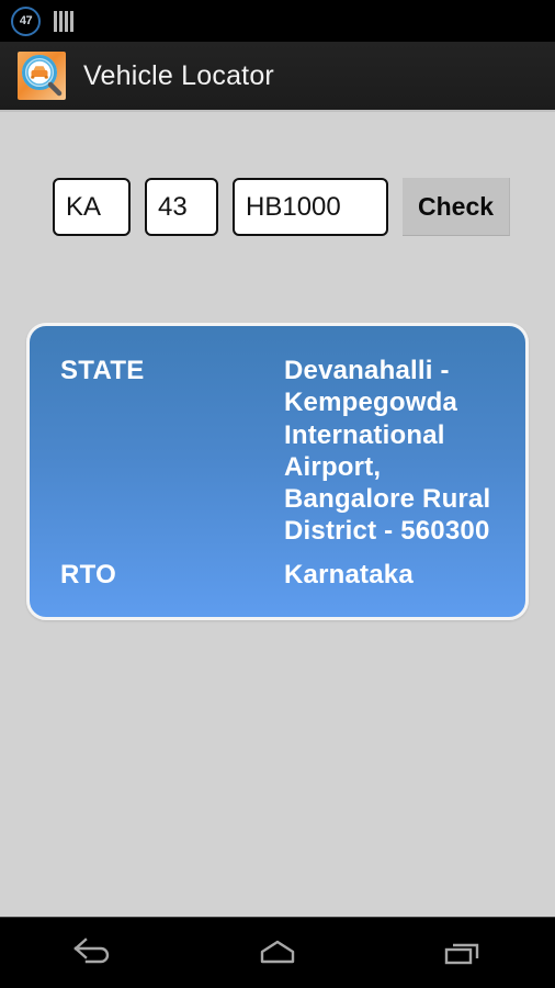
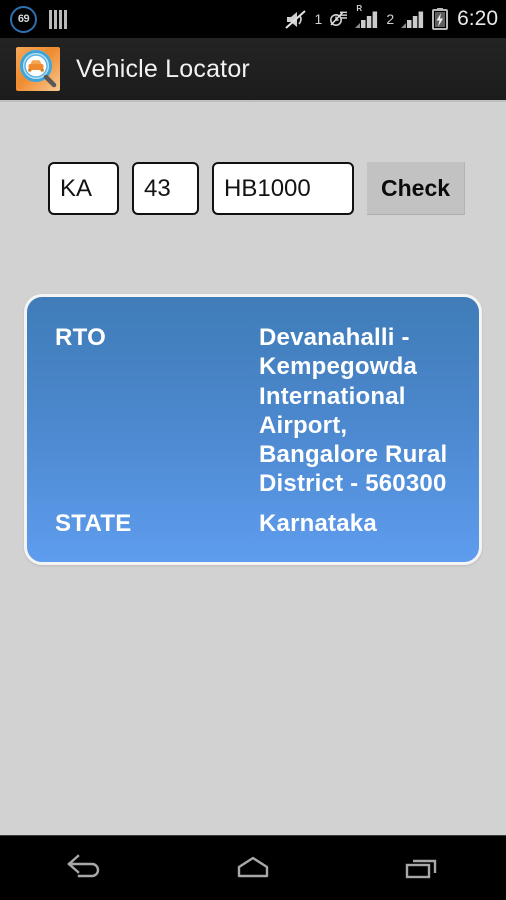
- 47
+ 69
+ 1
+ R
+ 2
+ 6:20
  Vehicle Locator
  KA
  43
  HB1000
  Check
- STATE
+ RTO
  Devanahalli - Kempegowda International Airport, Bangalore Rural District - 560300
- RTO
+ STATE
  Karnataka
